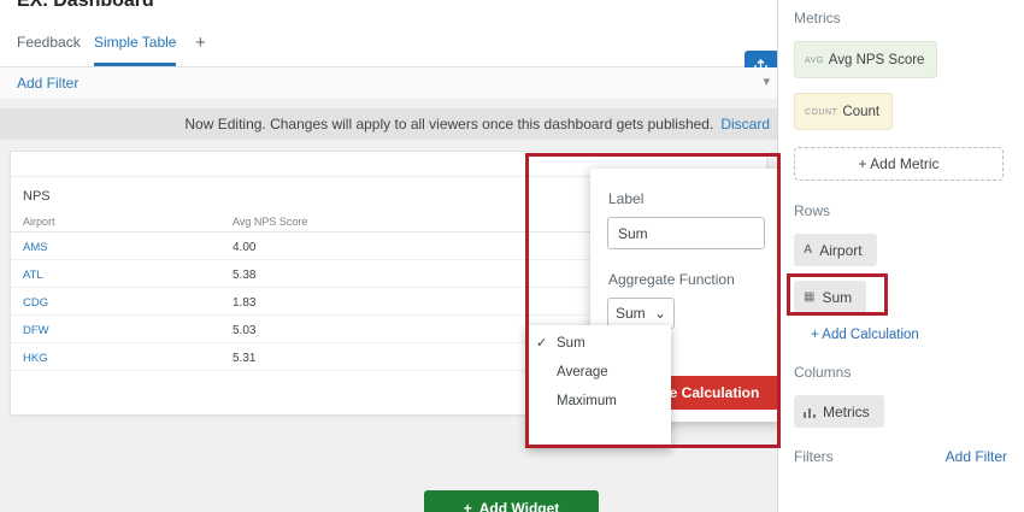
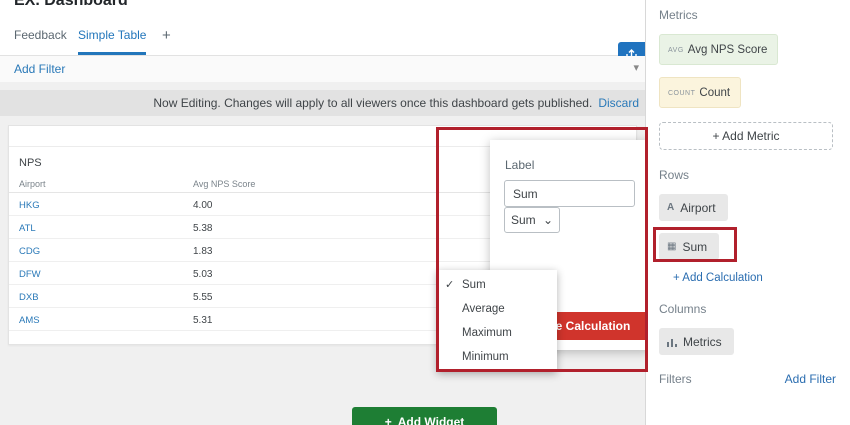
  EX. Dashboard
  Feedback
  Simple Table
  +
  Add Filter
  ▾
  Now Editing. Changes will apply to all viewers once this dashboard gets published.
  Discard
  NPS
  Airport
  Avg NPS Score
- AMS
+ HKG
  4.00
  ATL
  5.38
  CDG
  1.83
  DFW
  5.03
+ DXB
+ 5.55
- HKG
+ AMS
  5.31
  +
  Add Widget
  Label
  Sum
- Aggregate Function
  Sum
  ⌄
  e Calculation
  ✓
  Sum
  Average
  Maximum
+ Minimum
  Metrics
  Avg NPS Score
  + Add Metric
  Rows
  A
  Airport
  ▦
  Sum
  + Add Calculation
  Columns
  Metrics
  Filters
  Add Filter
